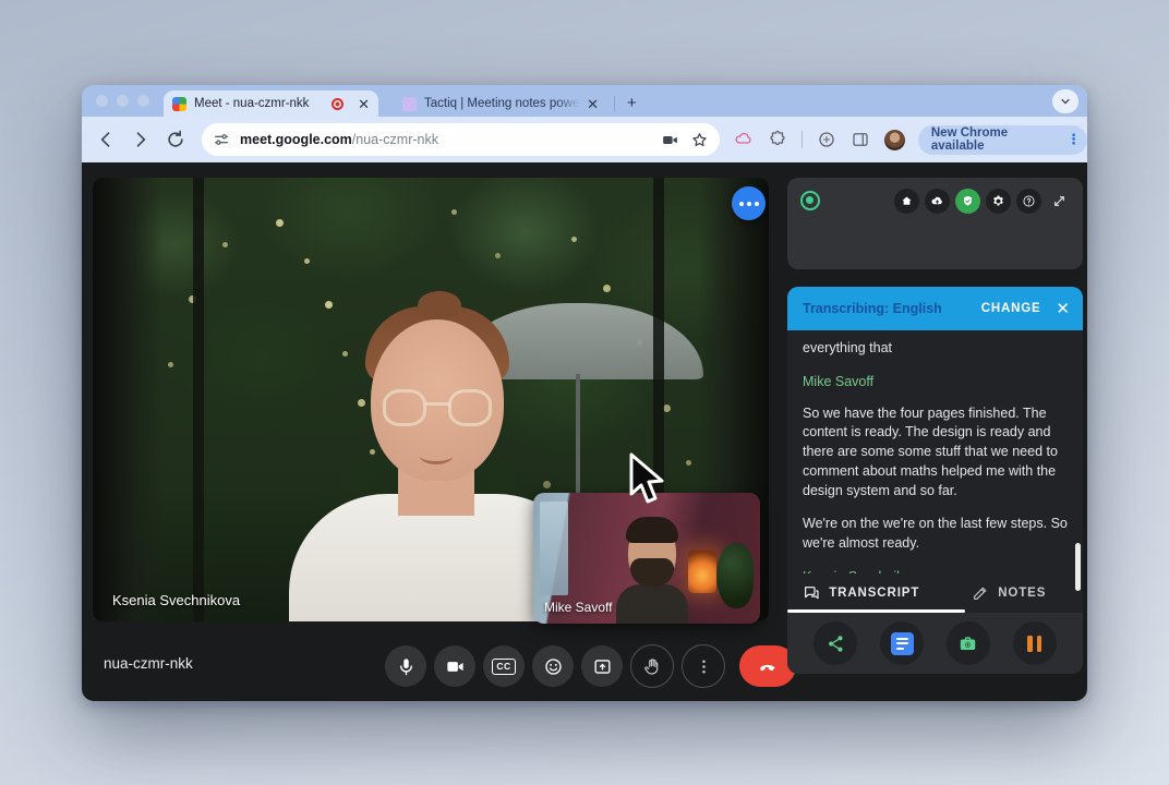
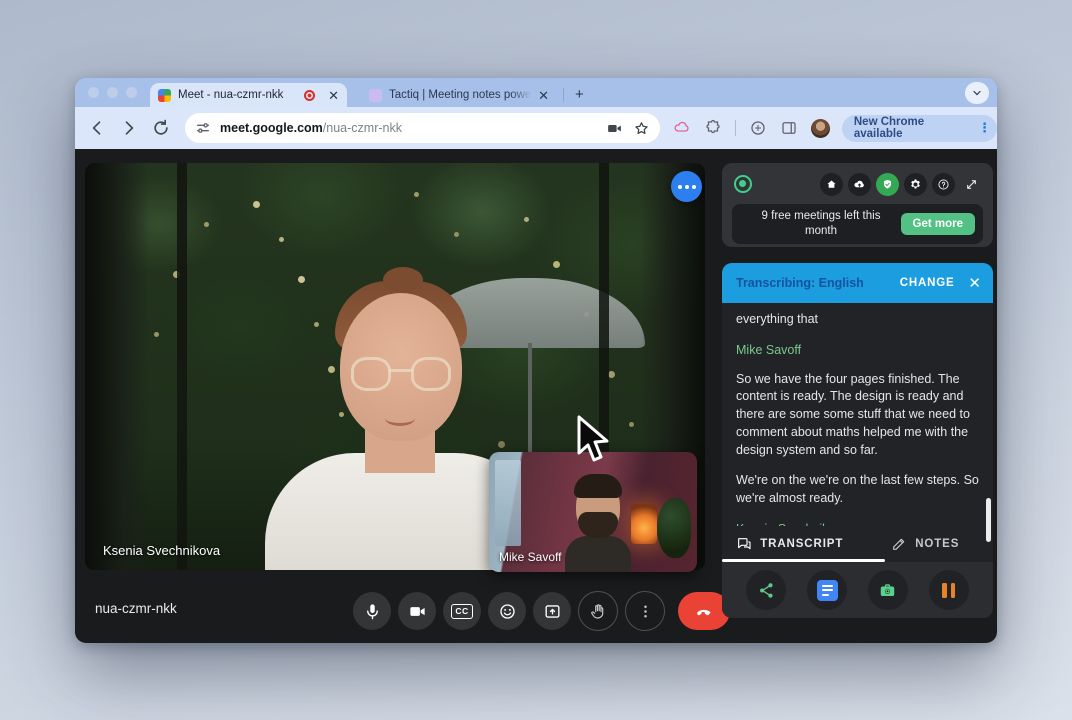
  Meet - nua-czmr-nkk
  ✕
  Tactiq | Meeting notes powe
  ✕
  +
  meet.google.com
  /nua-czmr-nkk
  New Chrome available
  ⋮
  Ksenia Svechnikova
  Mike Savoff
  nua-czmr-nkk
  CC
+ 9 free meetings left this month
+ Get more
  Transcribing: English
  CHANGE
  ✕
  everything that
  Mike Savoff
  So we have the four pages finished. The content is ready. The design is ready and there are some some stuff that we need to comment about maths helped me with the design system and so far.
  We're on the we're on the last few steps. So we're almost ready.
  TRANSCRIPT
  NOTES
